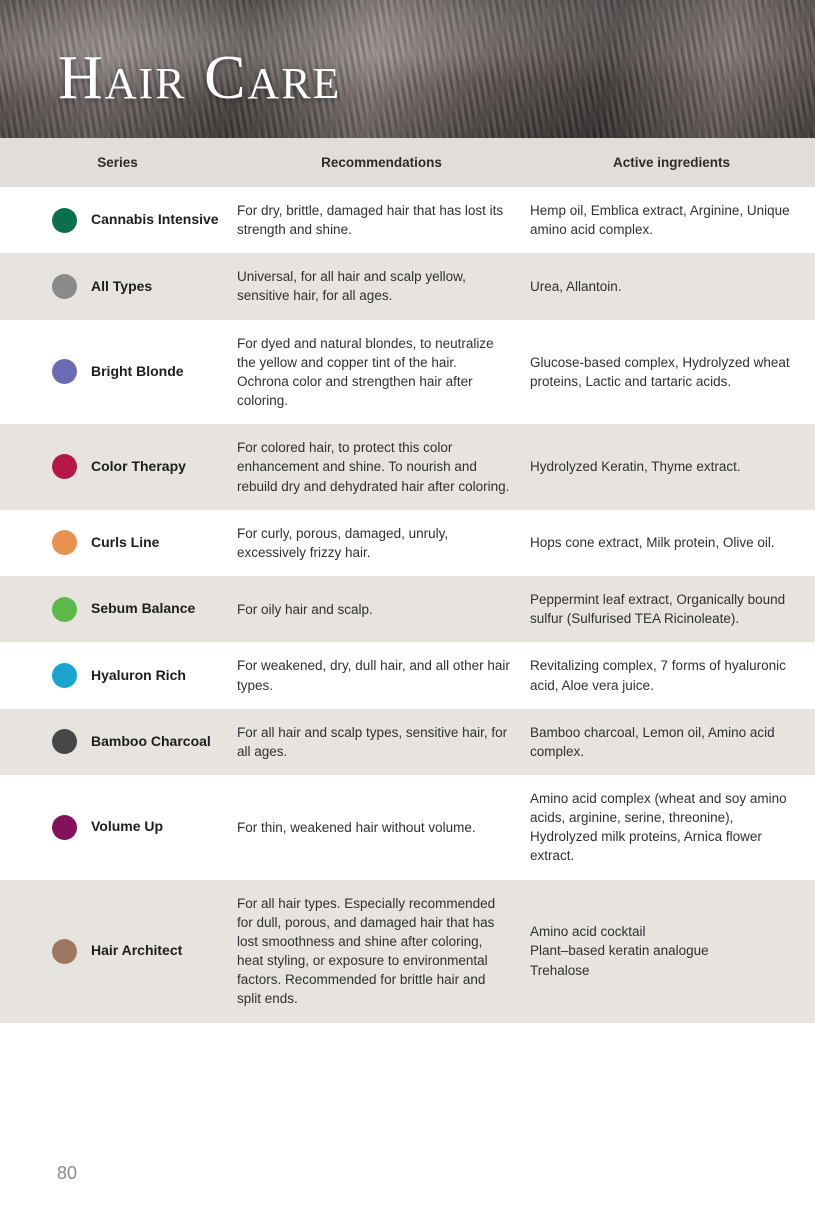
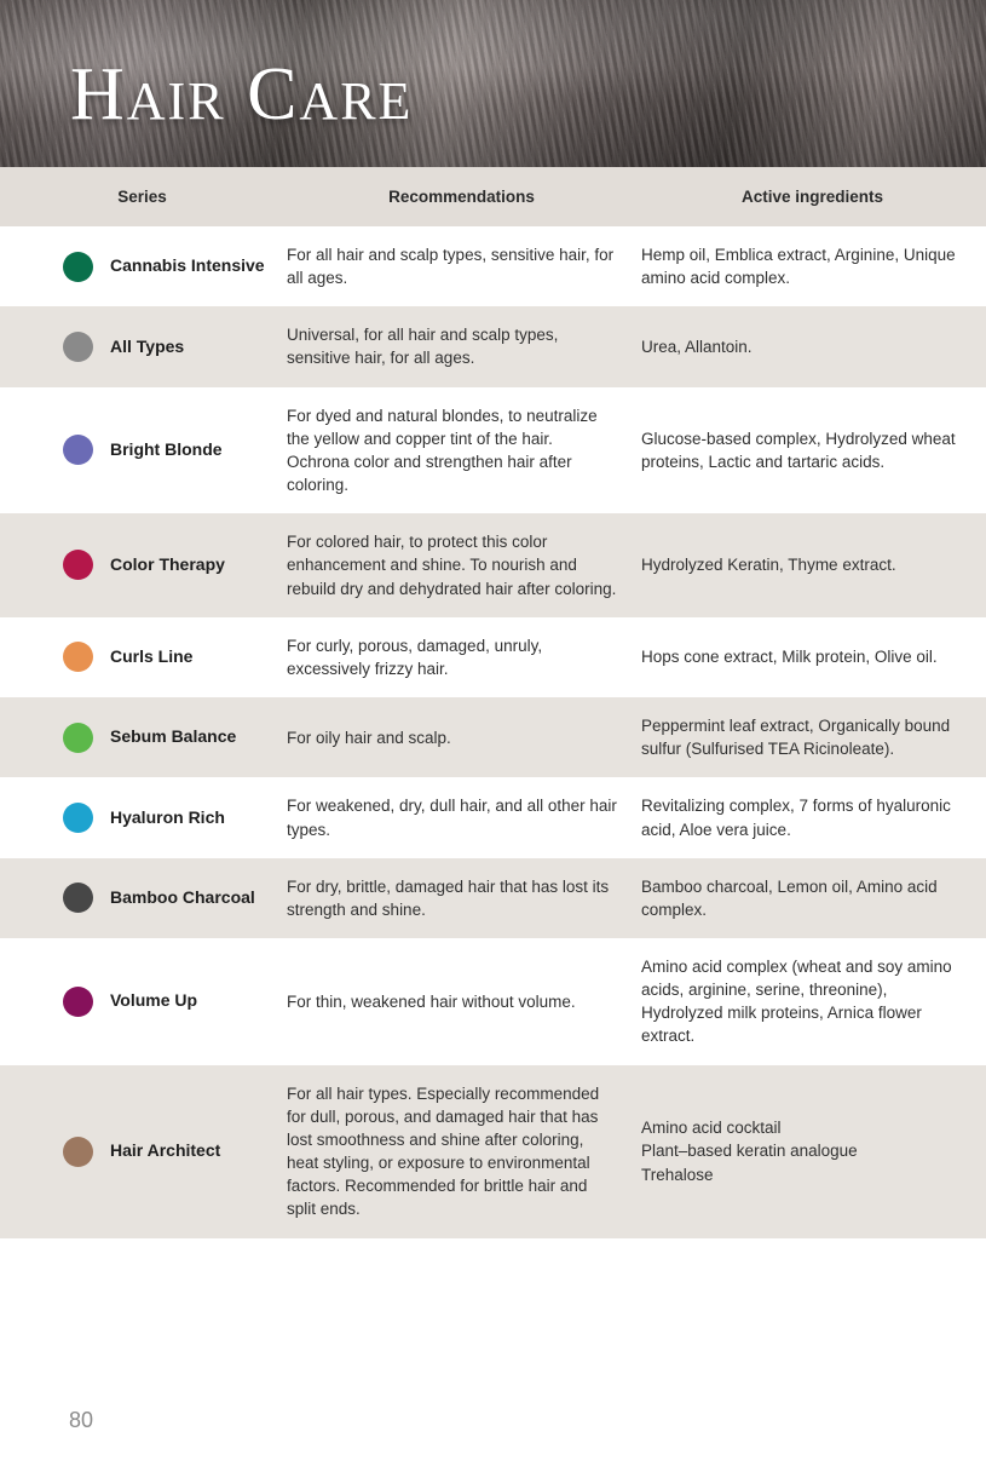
  HAIR CARE
  Series
  Recommendations
  Active ingredients
  Cannabis Intensive
- For dry, brittle, damaged hair that has lost its strength and shine.
+ For all hair and scalp types, sensitive hair, for all ages.
  Hemp oil, Emblica extract, Arginine, Unique amino acid complex.
  All Types
- Universal, for all hair and scalp yellow, sensitive hair, for all ages.
+ Universal, for all hair and scalp types, sensitive hair, for all ages.
  Urea, Allantoin.
  Bright Blonde
  For dyed and natural blondes, to neutralize the yellow and copper tint of the hair. Ochrona color and strengthen hair after coloring.
  Glucose-based complex, Hydrolyzed wheat proteins, Lactic and tartaric acids.
  Color Therapy
  For colored hair, to protect this color enhancement and shine. To nourish and rebuild dry and dehydrated hair after coloring.
  Hydrolyzed Keratin, Thyme extract.
  Curls Line
  For curly, porous, damaged, unruly, excessively frizzy hair.
  Hops cone extract, Milk protein, Olive oil.
  Sebum Balance
  For oily hair and scalp.
  Peppermint leaf extract, Organically bound sulfur (Sulfurised TEA Ricinoleate).
  Hyaluron Rich
  For weakened, dry, dull hair, and all other hair types.
  Revitalizing complex, 7 forms of hyaluronic acid, Aloe vera juice.
  Bamboo Charcoal
- For all hair and scalp types, sensitive hair, for all ages.
+ For dry, brittle, damaged hair that has lost its strength and shine.
  Bamboo charcoal, Lemon oil, Amino acid complex.
  Volume Up
  For thin, weakened hair without volume.
  Amino acid complex (wheat and soy amino acids, arginine, serine, threonine), Hydrolyzed milk proteins, Arnica flower extract.
  Hair Architect
  For all hair types. Especially recommended for dull, porous, and damaged hair that has lost smoothness and shine after coloring, heat styling, or exposure to environmental factors. Recommended for brittle hair and split ends.
  Amino acid cocktail
  Plant–based keratin analogue
  Trehalose
  80
